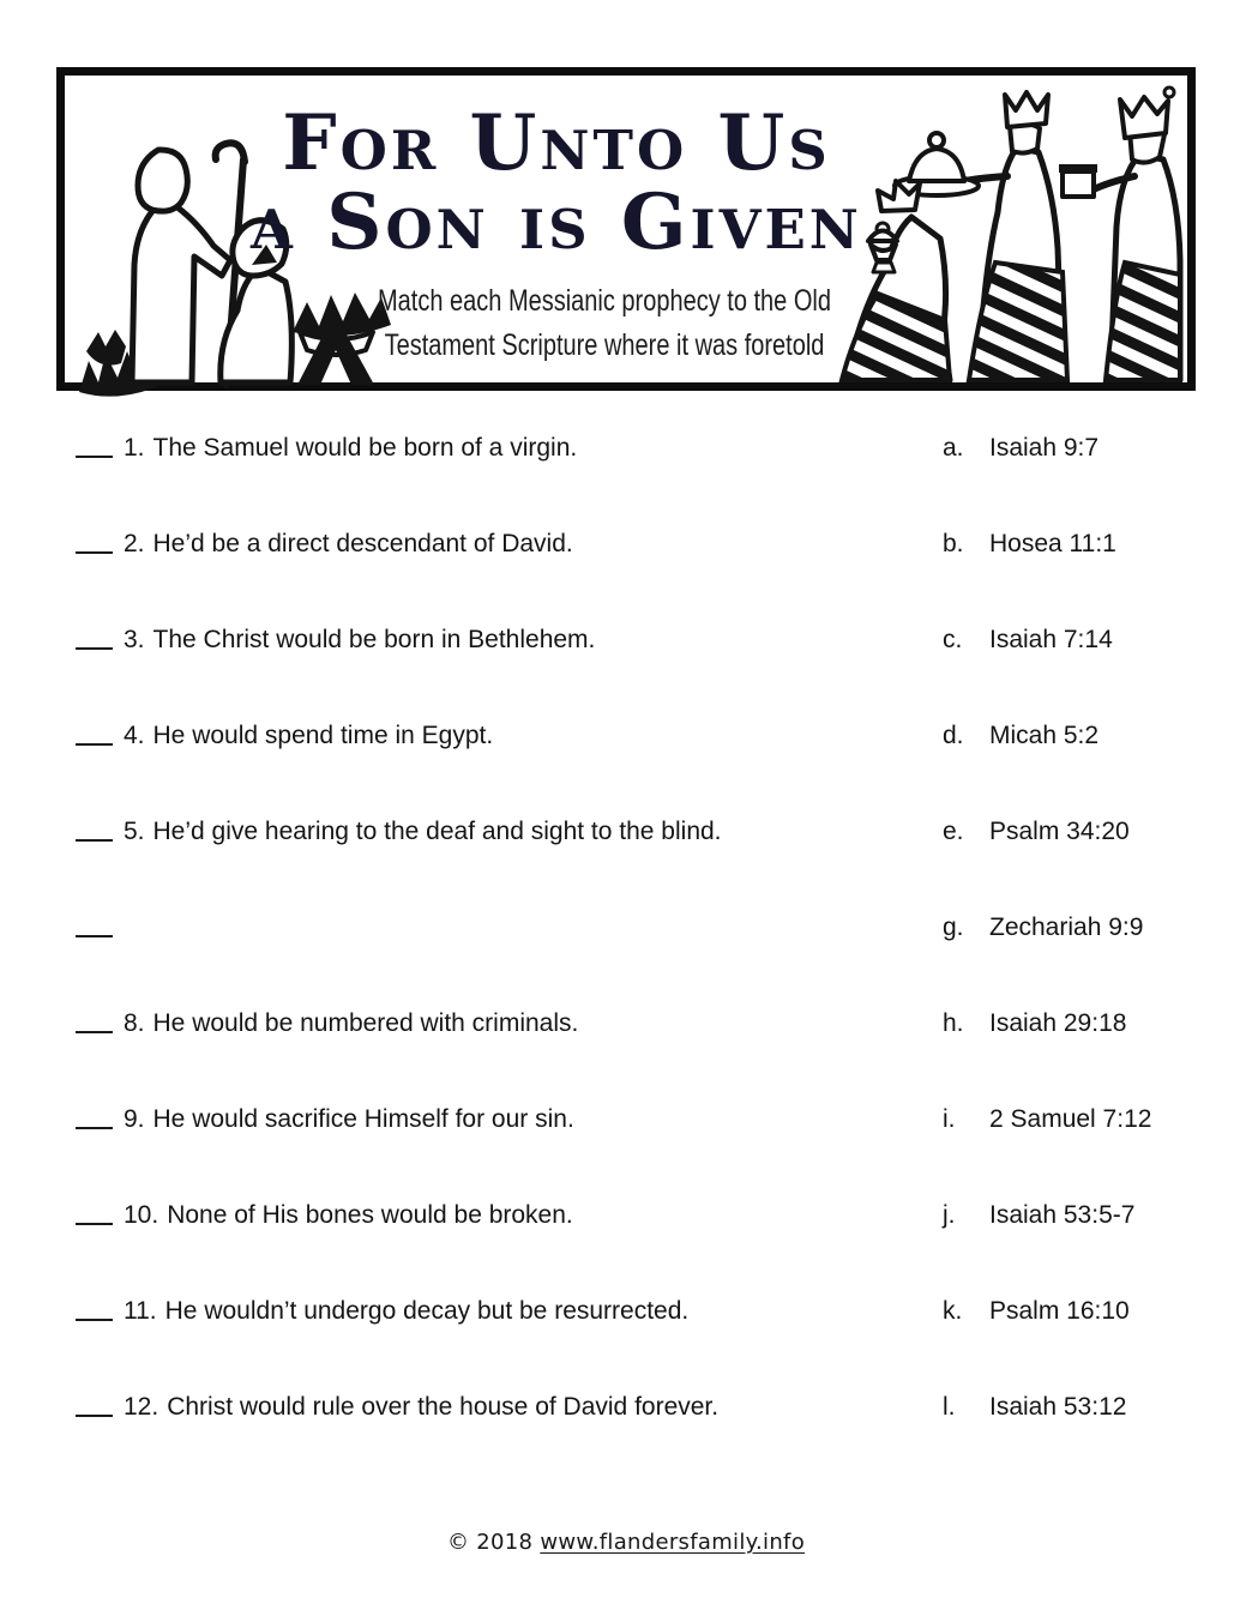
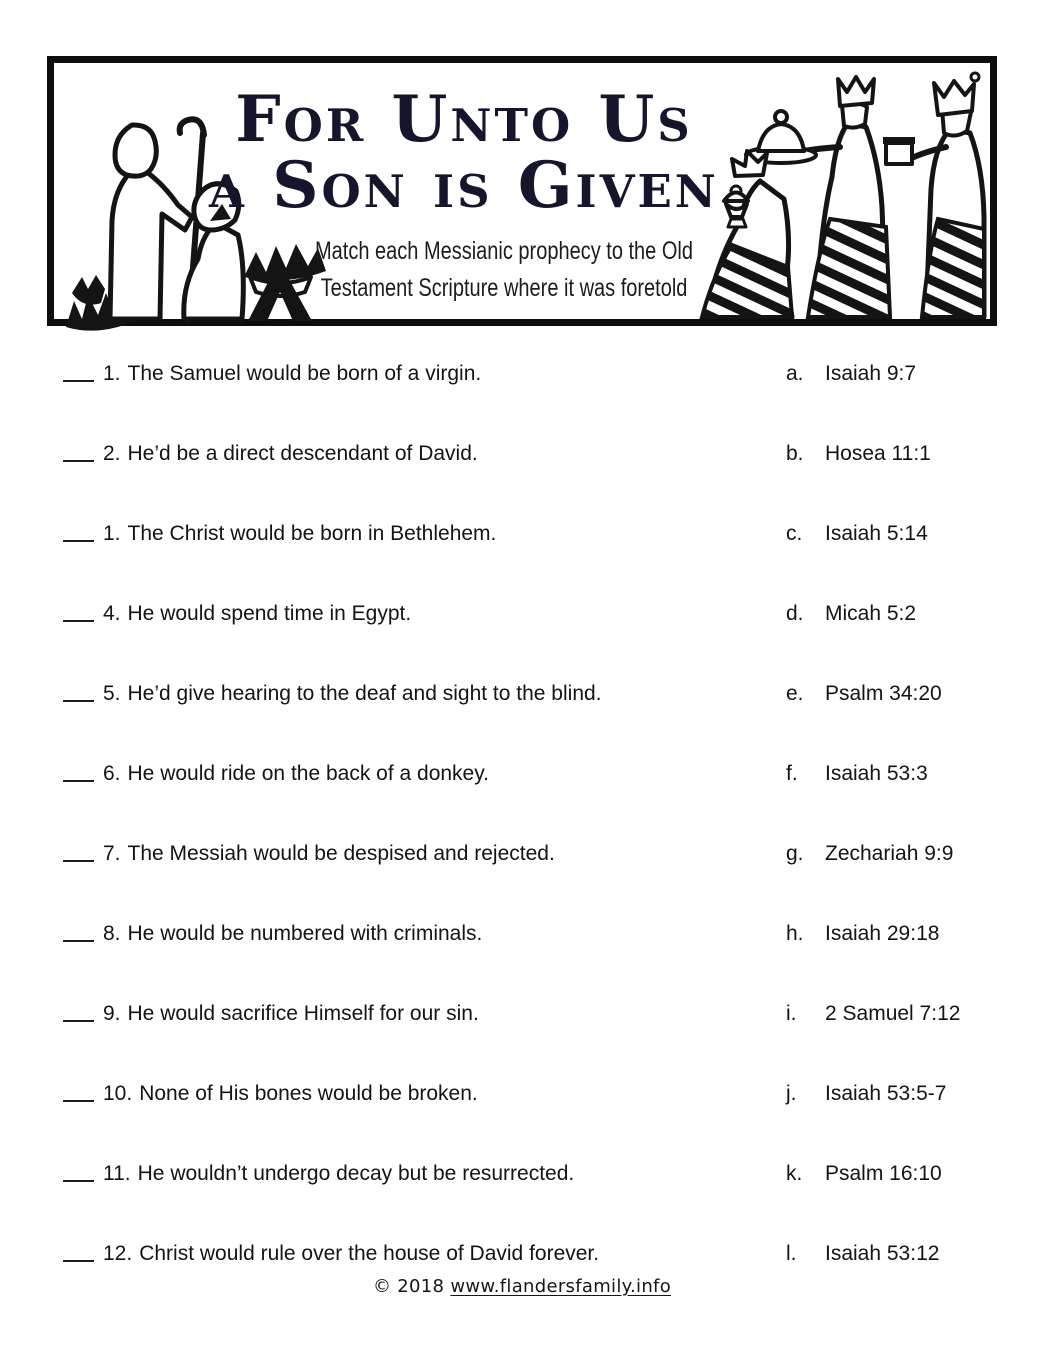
  For Unto Us
  a Son is Given
  Match each Messianic prophecy to the Old
  Testament Scripture where it was foretold
  1. The Samuel would be born of a virgin.
  a.
  Isaiah 9:7
  2. He’d be a direct descendant of David.
  b.
  Hosea 11:1
- 3. The Christ would be born in Bethlehem.
+ 1. The Christ would be born in Bethlehem.
  c.
- Isaiah 7:14
+ Isaiah 5:14
  4. He would spend time in Egypt.
  d.
  Micah 5:2
  5. He’d give hearing to the deaf and sight to the blind.
  e.
  Psalm 34:20
+ 6. He would ride on the back of a donkey.
+ f.
+ Isaiah 53:3
+ 7. The Messiah would be despised and rejected.
  g.
  Zechariah 9:9
  8. He would be numbered with criminals.
  h.
  Isaiah 29:18
  9. He would sacrifice Himself for our sin.
  i.
  2 Samuel 7:12
  10. None of His bones would be broken.
  j.
  Isaiah 53:5-7
  11. He wouldn’t undergo decay but be resurrected.
  k.
  Psalm 16:10
  12. Christ would rule over the house of David forever.
  l.
  Isaiah 53:12
  © 2018 www.flandersfamily.info
